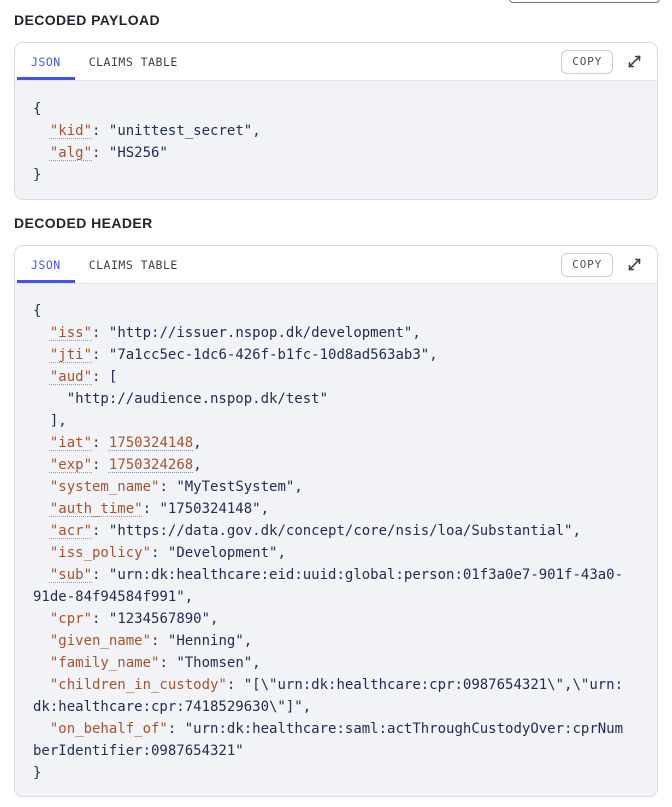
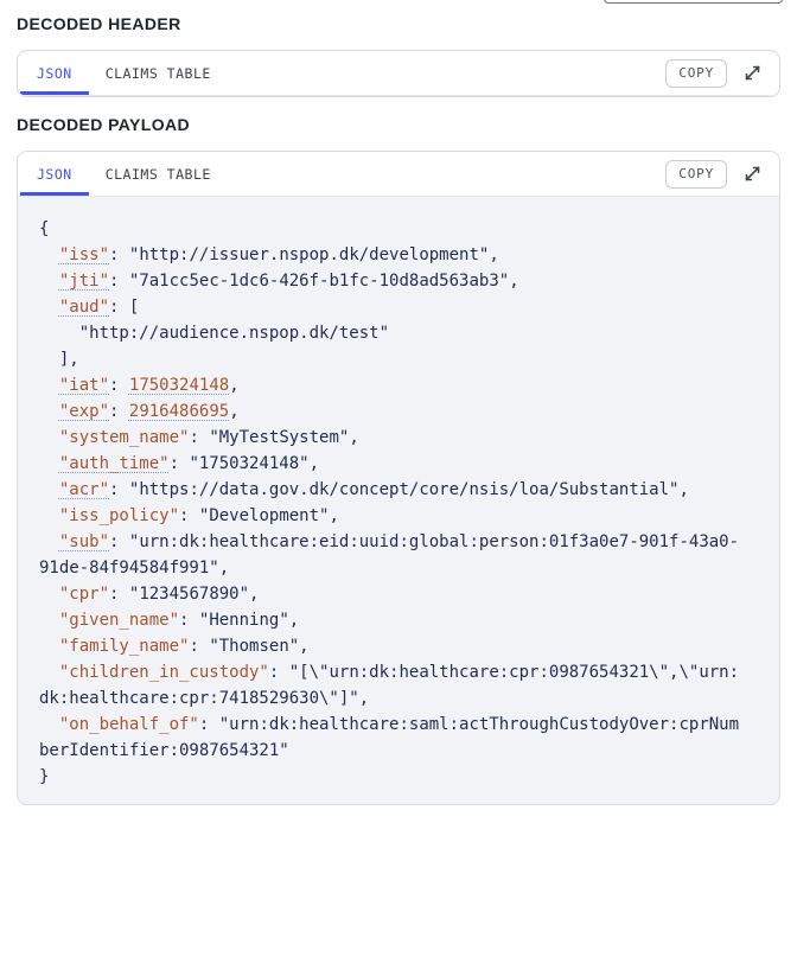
- DECODED PAYLOAD
+ DECODED HEADER
  JSON
  CLAIMS TABLE
  COPY
- { "kid": "unittest_secret", "alg": "HS256" }
- DECODED HEADER
+ DECODED PAYLOAD
  JSON
  CLAIMS TABLE
  COPY
- { "iss": "http://issuer.nspop.dk/development", "jti": "7a1cc5ec-1dc6-426f-b1fc-10d8ad563ab3", "aud": [ "http://audience.nspop.dk/test" ], "iat": 1750324148, "exp": 1750324268, "system_name": "MyTestSystem", "auth_time": "1750324148", "acr": "https://data.gov.dk/concept/core/nsis/loa/Substantial", "iss_policy": "Development", "sub": "urn:dk:healthcare:eid:uuid:global:person:01f3a0e7-901f-43a0-91de-84f94584f991", "cpr": "1234567890", "given_name": "Henning", "family_name": "Thomsen", "children_in_custody": "[\"urn:dk:healthcare:cpr:0987654321\",\"urn:dk:healthcare:cpr:7418529630\"]", "on_behalf_of": "urn:dk:healthcare:saml:actThroughCustodyOver:cprNumberIdentifier:0987654321" }
+ { "iss": "http://issuer.nspop.dk/development", "jti": "7a1cc5ec-1dc6-426f-b1fc-10d8ad563ab3", "aud": [ "http://audience.nspop.dk/test" ], "iat": 1750324148, "exp": 2916486695, "system_name": "MyTestSystem", "auth_time": "1750324148", "acr": "https://data.gov.dk/concept/core/nsis/loa/Substantial", "iss_policy": "Development", "sub": "urn:dk:healthcare:eid:uuid:global:person:01f3a0e7-901f-43a0-91de-84f94584f991", "cpr": "1234567890", "given_name": "Henning", "family_name": "Thomsen", "children_in_custody": "[\"urn:dk:healthcare:cpr:0987654321\",\"urn:dk:healthcare:cpr:7418529630\"]", "on_behalf_of": "urn:dk:healthcare:saml:actThroughCustodyOver:cprNumberIdentifier:0987654321" }
